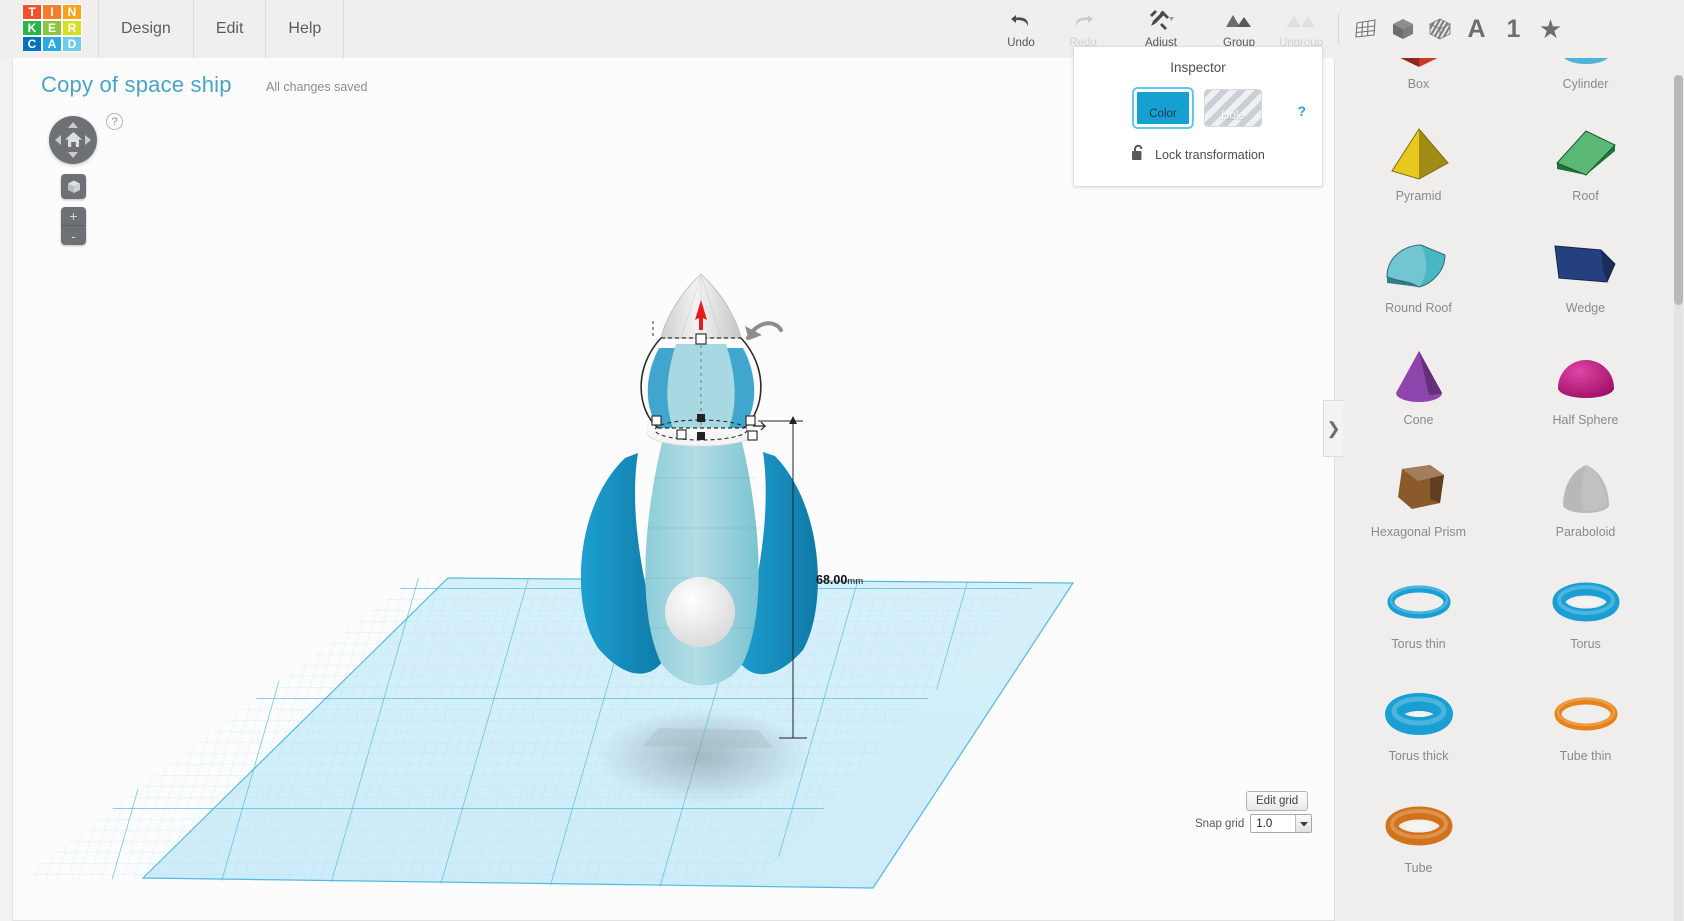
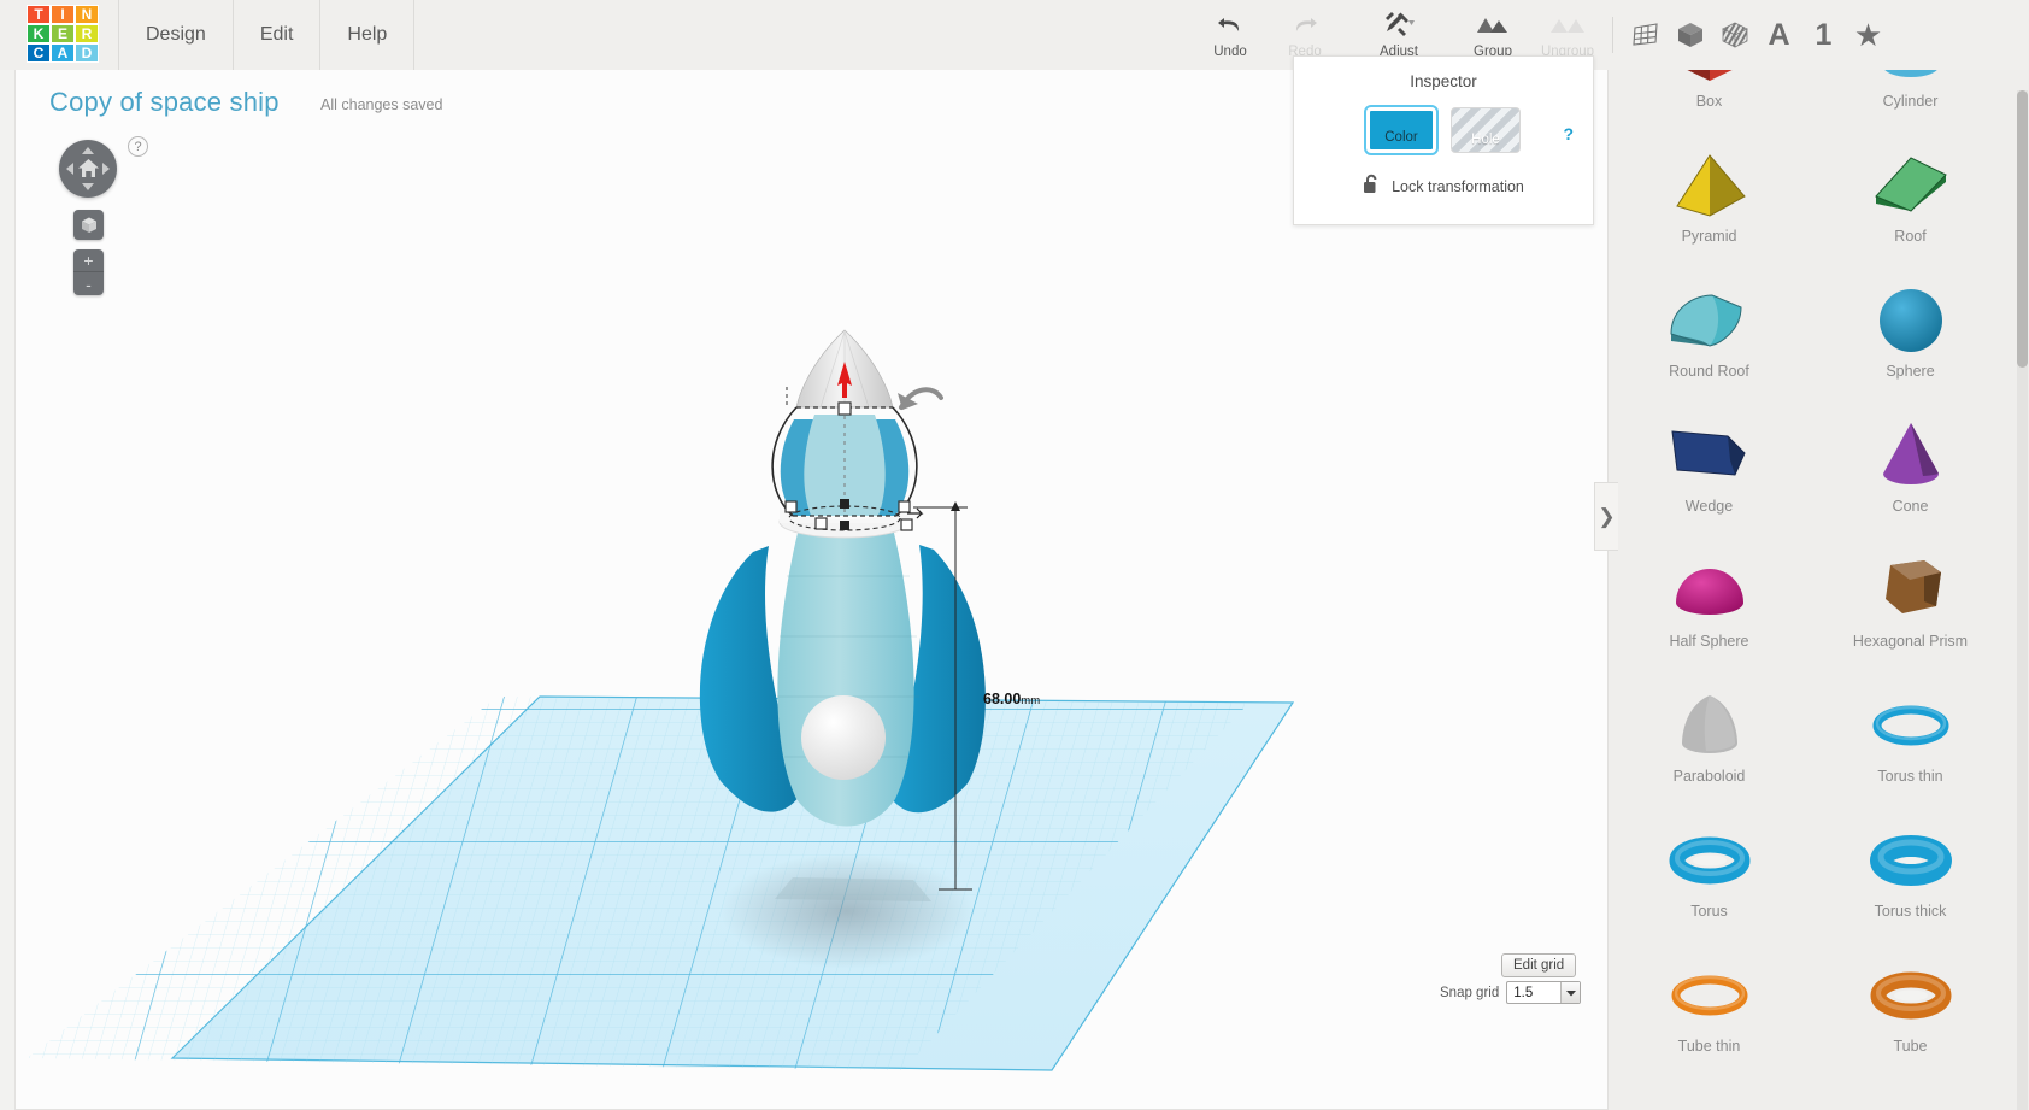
  T
  I
  N
  K
  E
  R
  C
  A
  D
  Design
  Edit
  Help
  Undo
  Redo
  Adjust
  Group
  Ungroup
  A
  1
  ★
  Copy of space ship
  All changes saved
  68.00mm
  ?
  +
  -
  Edit grid
  Snap grid
- 1.0
+ 1.5
  Inspector
  Color
  Hole
  ?
  Lock transformation
  ❯
  Box
  Cylinder
  Pyramid
  Roof
  Round Roof
+ Sphere
  Wedge
  Cone
  Half Sphere
  Hexagonal Prism
  Paraboloid
  Torus thin
  Torus
  Torus thick
  Tube thin
  Tube
